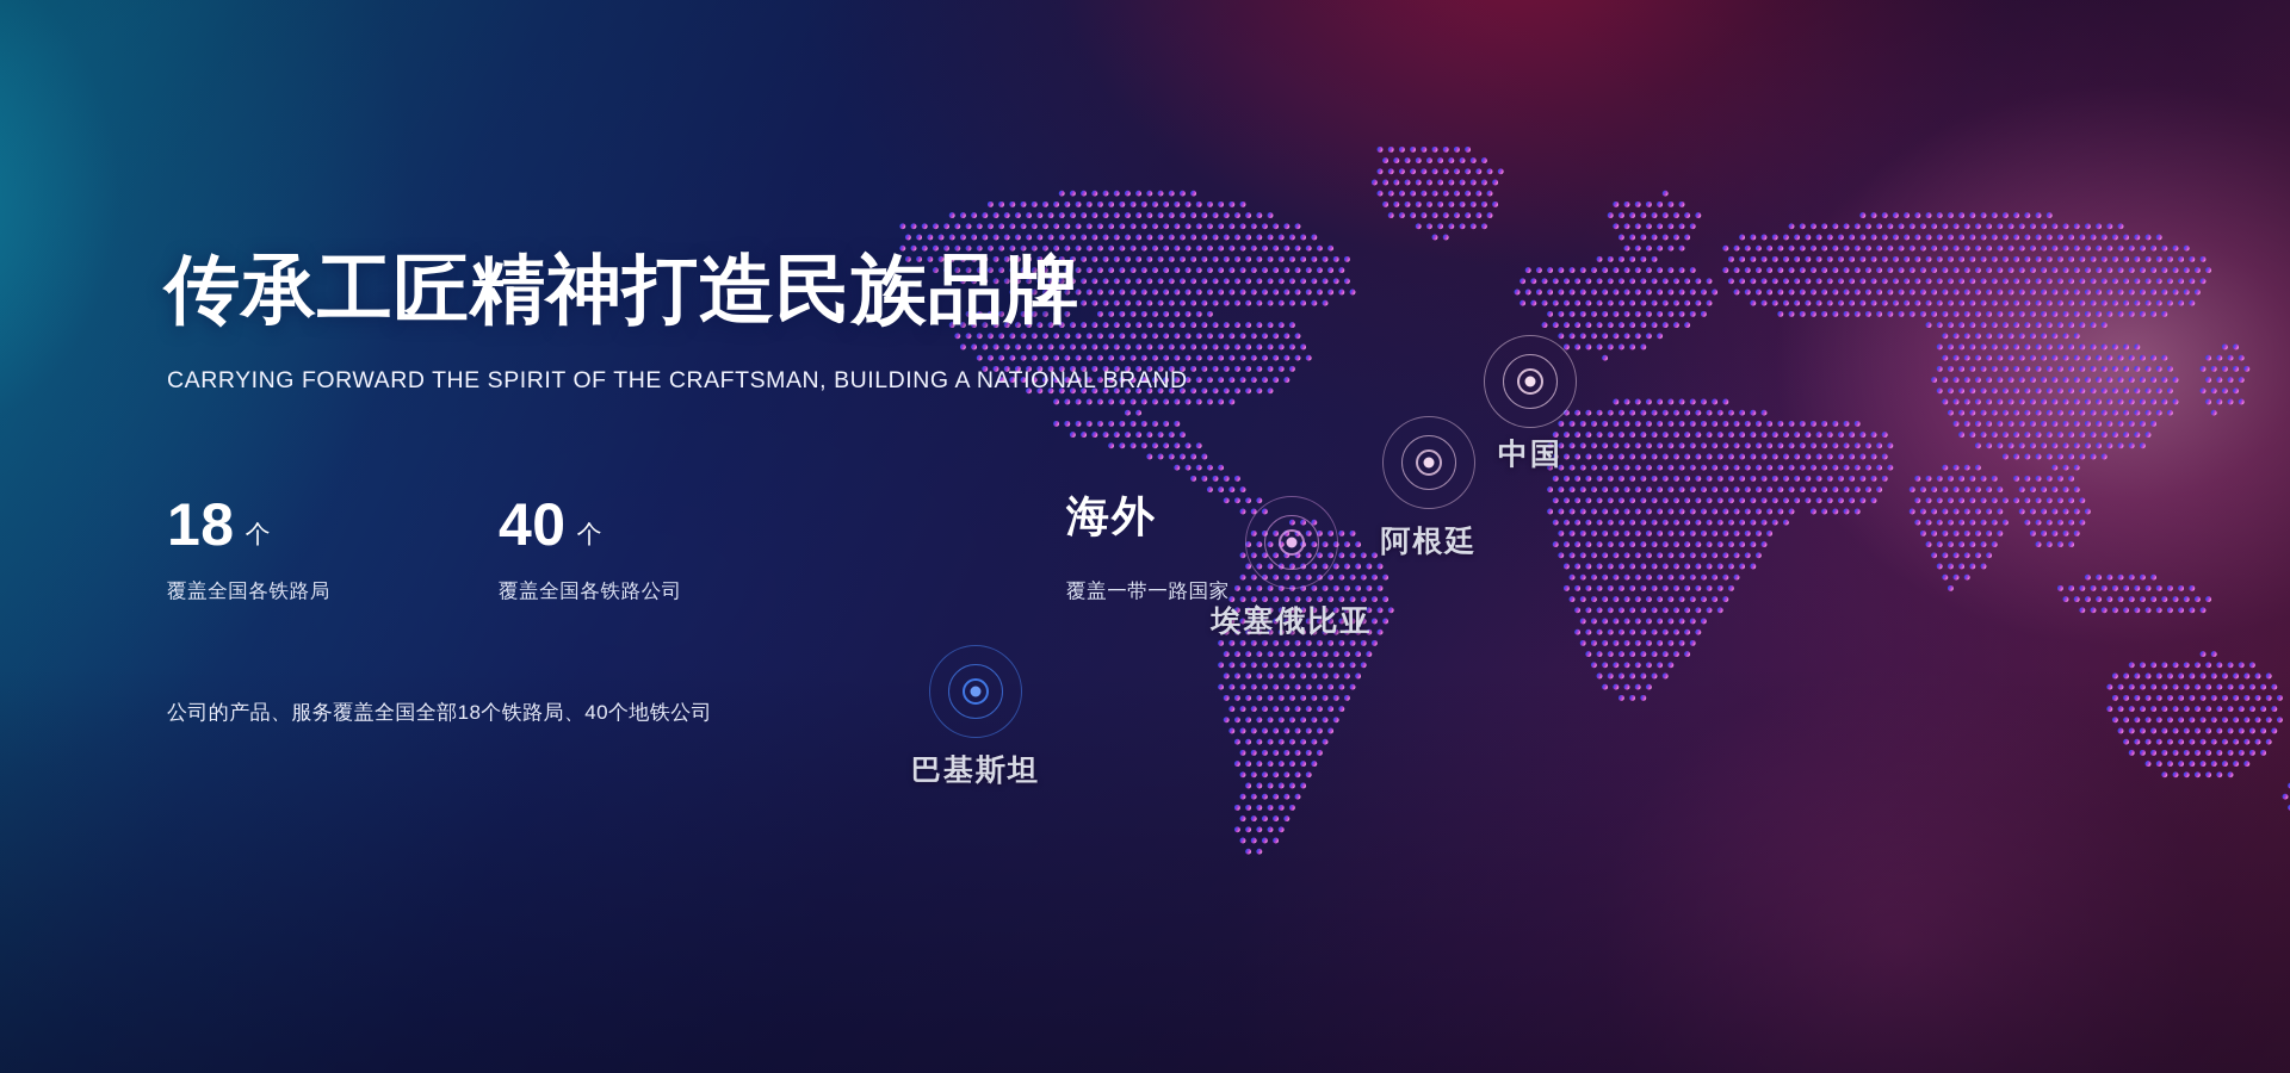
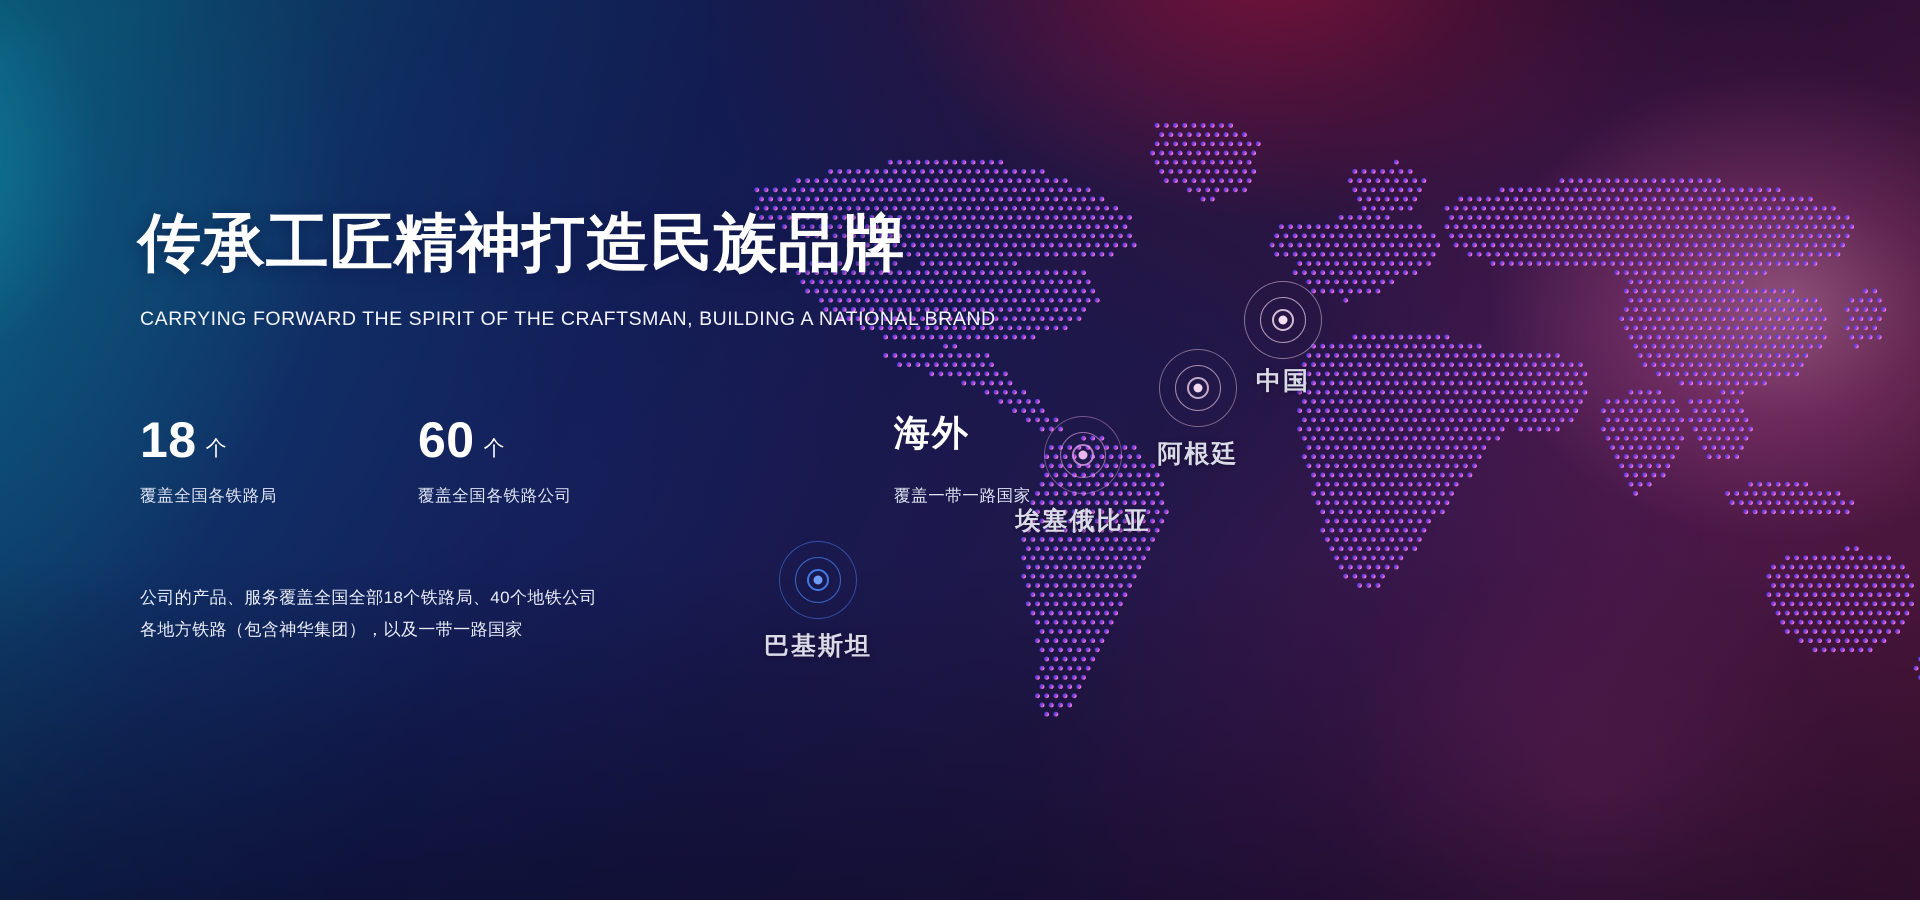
  中国
  阿根廷
  埃塞俄比亚
  巴基斯坦
  传承工匠精神打造民族品牌
  CARRYING FORWARD THE SPIRIT OF THE CRAFTSMAN, BUILDING A NATIONAL BRAND
  18
  个
  覆盖全国各铁路局
- 40
+ 60
  个
  覆盖全国各铁路公司
  海外
  覆盖一带一路国家
  公司的产品、服务覆盖全国全部18个铁路局、40个地铁公司
+ 各地方铁路（包含神华集团），以及一带一路国家
